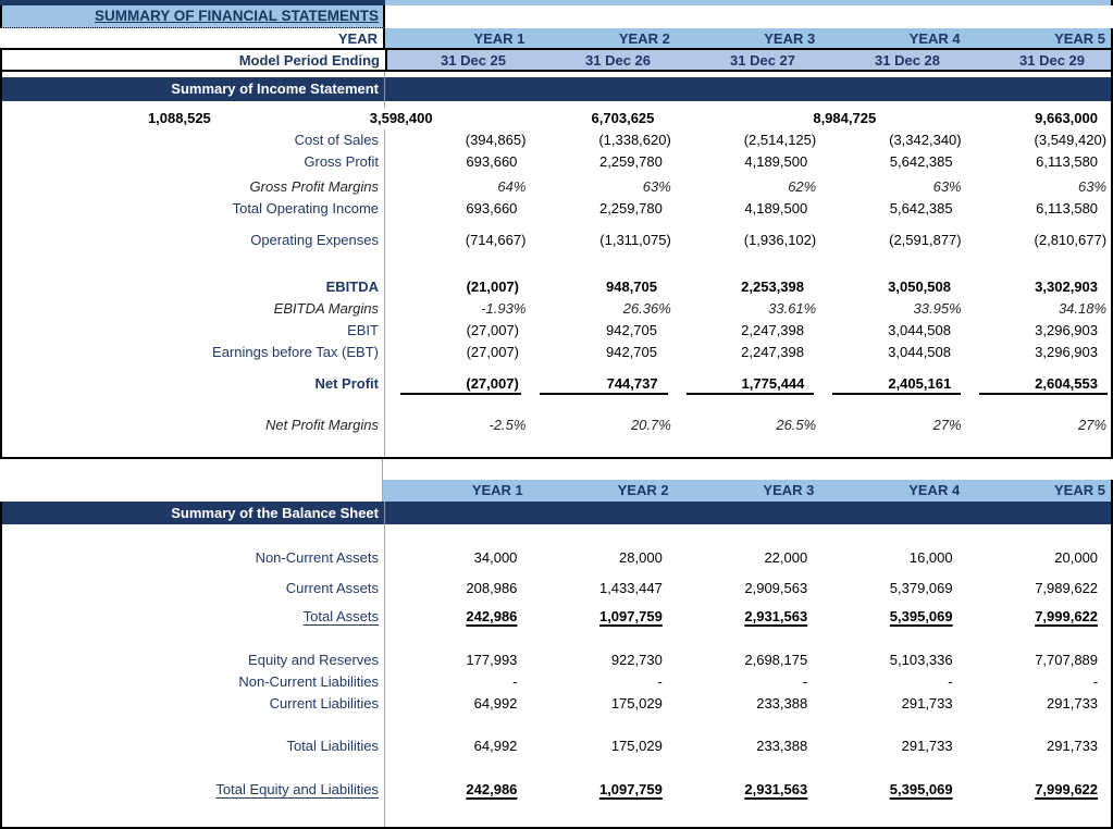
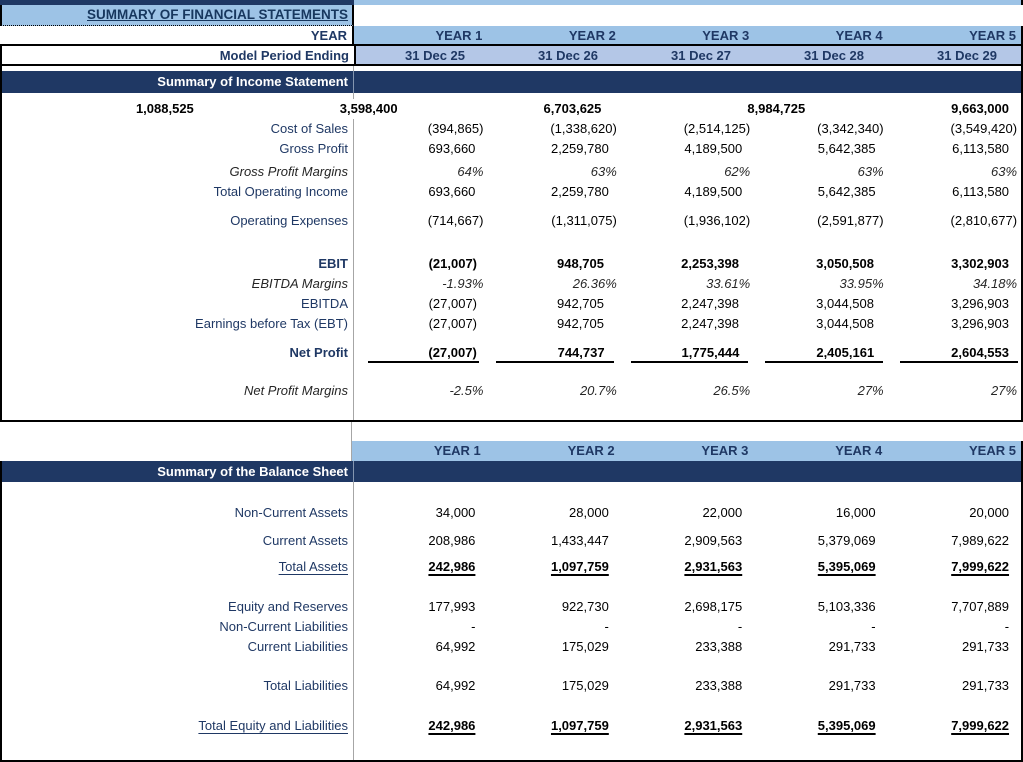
  SUMMARY OF FINANCIAL STATEMENTS
  YEAR
  YEAR 1
  YEAR 2
  YEAR 3
  YEAR 4
  YEAR 5
  Model Period Ending
  31 Dec 25
  31 Dec 26
  31 Dec 27
  31 Dec 28
  31 Dec 29
  Summary of Income Statement
  1,088,525
  3,598,400
  6,703,625
  8,984,725
  9,663,000
  Cost of Sales
  (394,865)
  (1,338,620)
  (2,514,125)
  (3,342,340)
  (3,549,420)
  Gross Profit
  693,660
  2,259,780
  4,189,500
  5,642,385
  6,113,580
  Gross Profit Margins
  64%
  63%
  62%
  63%
  63%
  Total Operating Income
  693,660
  2,259,780
  4,189,500
  5,642,385
  6,113,580
  Operating Expenses
  (714,667)
  (1,311,075)
  (1,936,102)
  (2,591,877)
  (2,810,677)
- EBITDA
+ EBIT
  (21,007)
  948,705
  2,253,398
  3,050,508
  3,302,903
  EBITDA Margins
  -1.93%
  26.36%
  33.61%
  33.95%
  34.18%
- EBIT
+ EBITDA
  (27,007)
  942,705
  2,247,398
  3,044,508
  3,296,903
  Earnings before Tax (EBT)
  (27,007)
  942,705
  2,247,398
  3,044,508
  3,296,903
  Net Profit
  (27,007)
  744,737
  1,775,444
  2,405,161
  2,604,553
  Net Profit Margins
  -2.5%
  20.7%
  26.5%
  27%
  27%
  YEAR 1
  YEAR 2
  YEAR 3
  YEAR 4
  YEAR 5
  Summary of the Balance Sheet
  Non-Current Assets
  34,000
  28,000
  22,000
  16,000
  20,000
  Current Assets
  208,986
  1,433,447
  2,909,563
  5,379,069
  7,989,622
  Total Assets
  242,986
  1,097,759
  2,931,563
  5,395,069
  7,999,622
  Equity and Reserves
  177,993
  922,730
  2,698,175
  5,103,336
  7,707,889
  Non-Current Liabilities
  -
  -
  -
  -
  -
  Current Liabilities
  64,992
  175,029
  233,388
  291,733
  291,733
  Total Liabilities
  64,992
  175,029
  233,388
  291,733
  291,733
  Total Equity and Liabilities
  242,986
  1,097,759
  2,931,563
  5,395,069
  7,999,622
